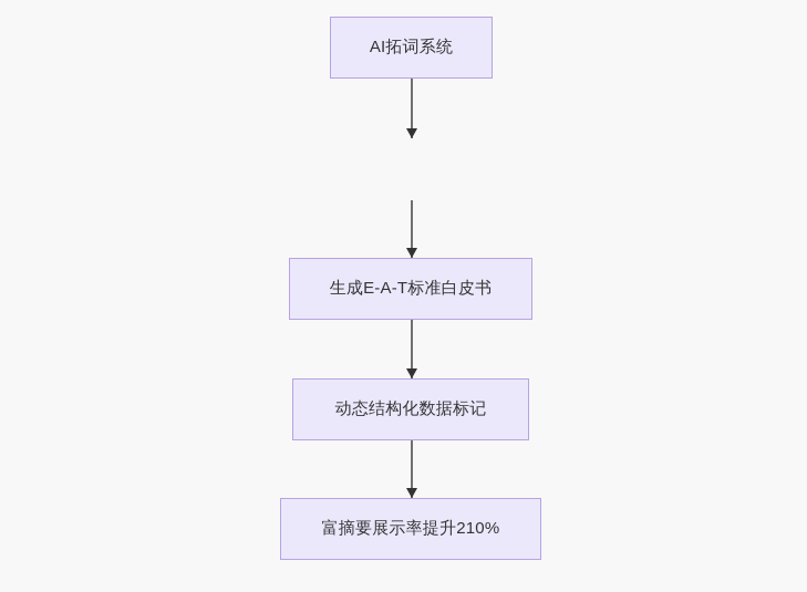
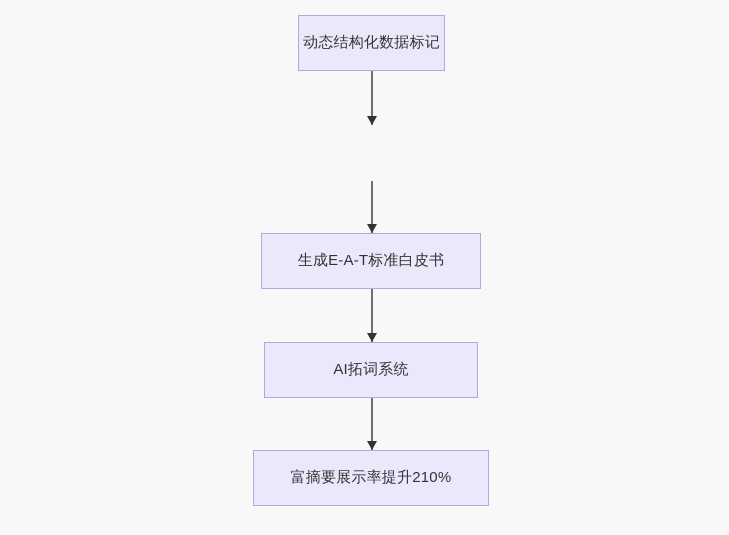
- AI拓词系统
+ 动态结构化数据标记
  生成E-A-T标准白皮书
- 动态结构化数据标记
+ AI拓词系统
  富摘要展示率提升210%
